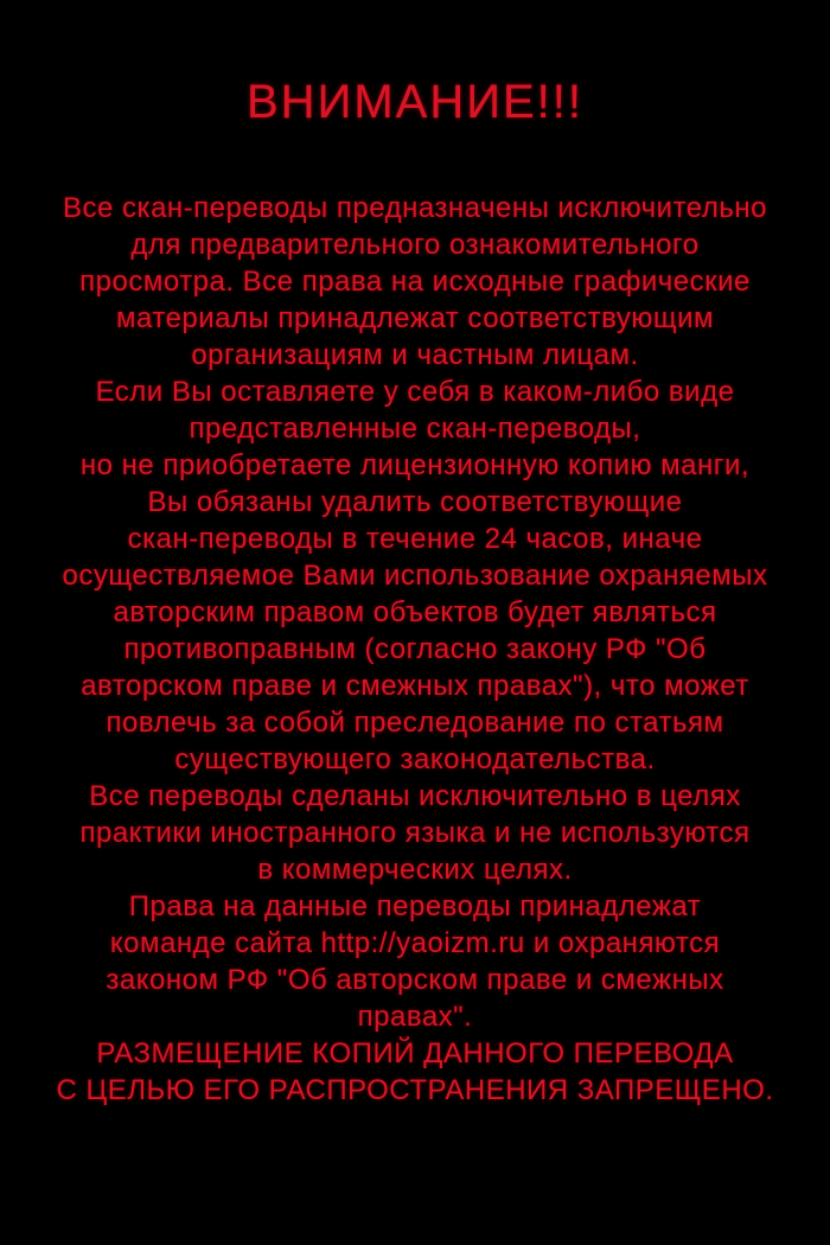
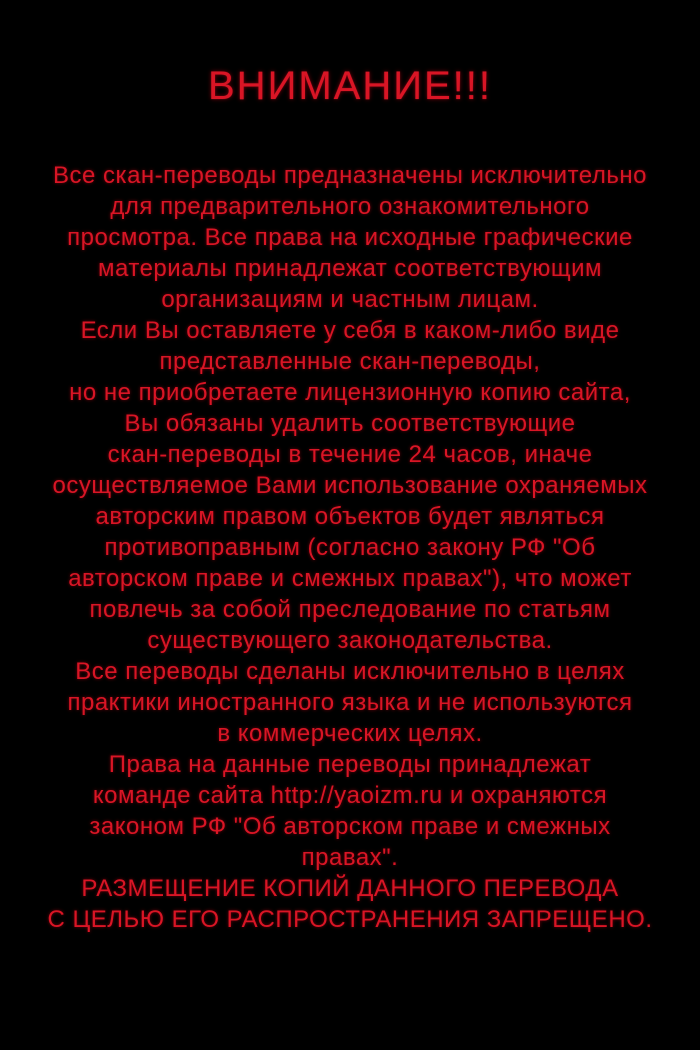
  ВНИМАНИЕ!!!
  Все скан-переводы предназначены исключительно
  для предварительного ознакомительного
  просмотра. Все права на исходные графические
  материалы принадлежат соответствующим
  организациям и частным лицам.
  Если Вы оставляете у себя в каком-либо виде
  представленные скан-переводы,
- но не приобретаете лицензионную копию манги,
+ но не приобретаете лицензионную копию сайта,
  Вы обязаны удалить соответствующие
  скан-переводы в течение 24 часов, иначе
  осуществляемое Вами использование охраняемых
  авторским правом объектов будет являться
  противоправным (согласно закону РФ "Об
  авторском праве и смежных правах"), что может
  повлечь за собой преследование по статьям
  существующего законодательства.
  Все переводы сделаны исключительно в целях
  практики иностранного языка и не используются
  в коммерческих целях.
  Права на данные переводы принадлежат
  команде сайта http://yaoizm.ru и охраняются
  законом РФ "Об авторском праве и смежных
  правах".
  РАЗМЕЩЕНИЕ КОПИЙ ДАННОГО ПЕРЕВОДА
  С ЦЕЛЬЮ ЕГО РАСПРОСТРАНЕНИЯ ЗАПРЕЩЕНО.
